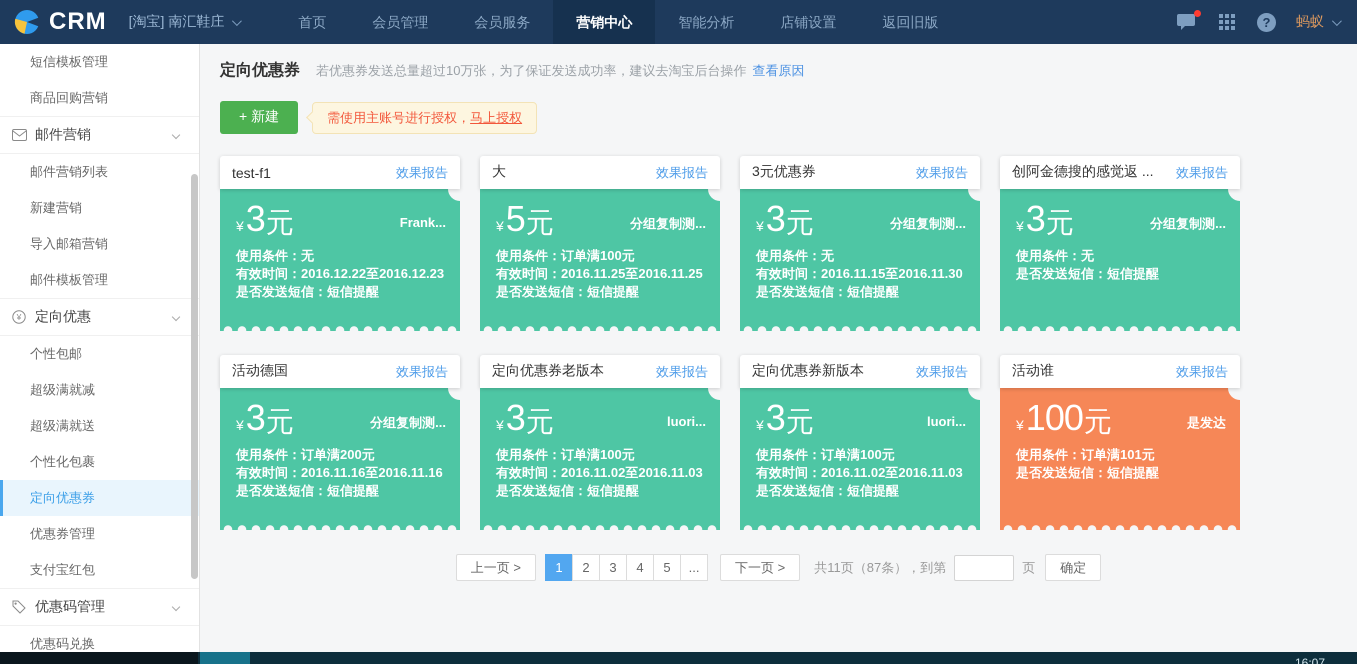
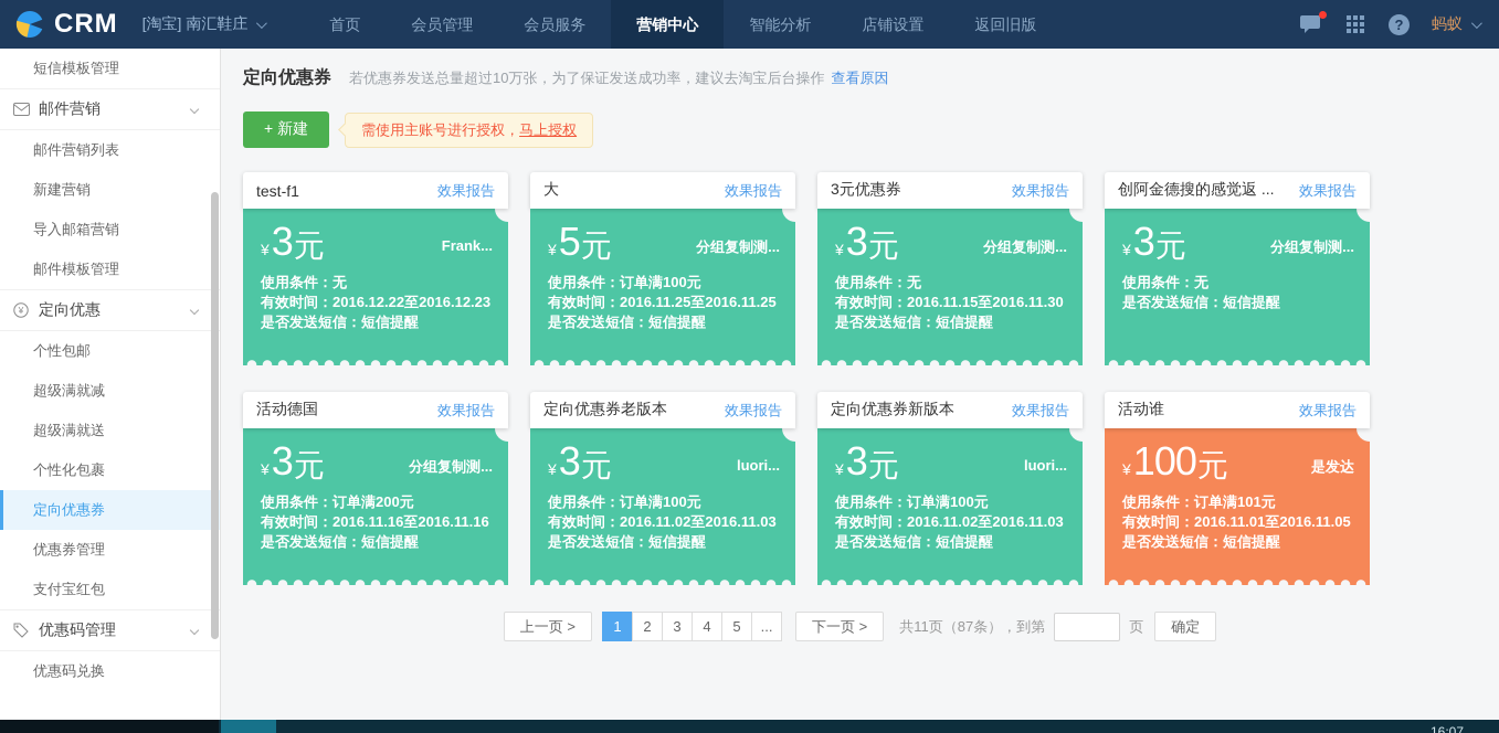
  CRM
  [淘宝] 南汇鞋庄
  首页
  会员管理
  会员服务
  营销中心
  智能分析
  店铺设置
  返回旧版
  ?
  蚂蚁
  短信模板管理
- 商品回购营销
  邮件营销
  邮件营销列表
  新建营销
  导入邮箱营销
  邮件模板管理
  ¥
  定向优惠
  个性包邮
  超级满就减
  超级满就送
  个性化包裹
  定向优惠券
  优惠券管理
  支付宝红包
  优惠码管理
  优惠码兑换
  定向优惠券
  若优惠券发送总量超过10万张，为了保证发送成功率，建议去淘宝后台操作
  查看原因
  + 新建
  需使用主账号进行授权，马上授权
  test-f1
  效果报告
  ¥
  3
  元
  Frank...
  使用条件：无
  有效时间：2016.12.22至2016.12.23
  是否发送短信：短信提醒
  大
  效果报告
  ¥
  5
  元
  分组复制测...
  使用条件：订单满100元
  有效时间：2016.11.25至2016.11.25
  是否发送短信：短信提醒
  3元优惠券
  效果报告
  ¥
  3
  元
  分组复制测...
  使用条件：无
  有效时间：2016.11.15至2016.11.30
  是否发送短信：短信提醒
  创阿金德搜的感觉返 ...
  效果报告
  ¥
  3
  元
  分组复制测...
  使用条件：无
  是否发送短信：短信提醒
  活动德国
  效果报告
  ¥
  3
  元
  分组复制测...
  使用条件：订单满200元
  有效时间：2016.11.16至2016.11.16
  是否发送短信：短信提醒
  定向优惠券老版本
  效果报告
  ¥
  3
  元
  luori...
  使用条件：订单满100元
  有效时间：2016.11.02至2016.11.03
  是否发送短信：短信提醒
  定向优惠券新版本
  效果报告
  ¥
  3
  元
  luori...
  使用条件：订单满100元
  有效时间：2016.11.02至2016.11.03
  是否发送短信：短信提醒
  活动谁
  效果报告
  ¥
  100
  元
  是发达
  使用条件：订单满101元
+ 有效时间：2016.11.01至2016.11.05
  是否发送短信：短信提醒
  上一页 >
  1
  2
  3
  4
  5
  ...
  下一页 >
  共11页（87条），到第
  页
  确定
  16:07
